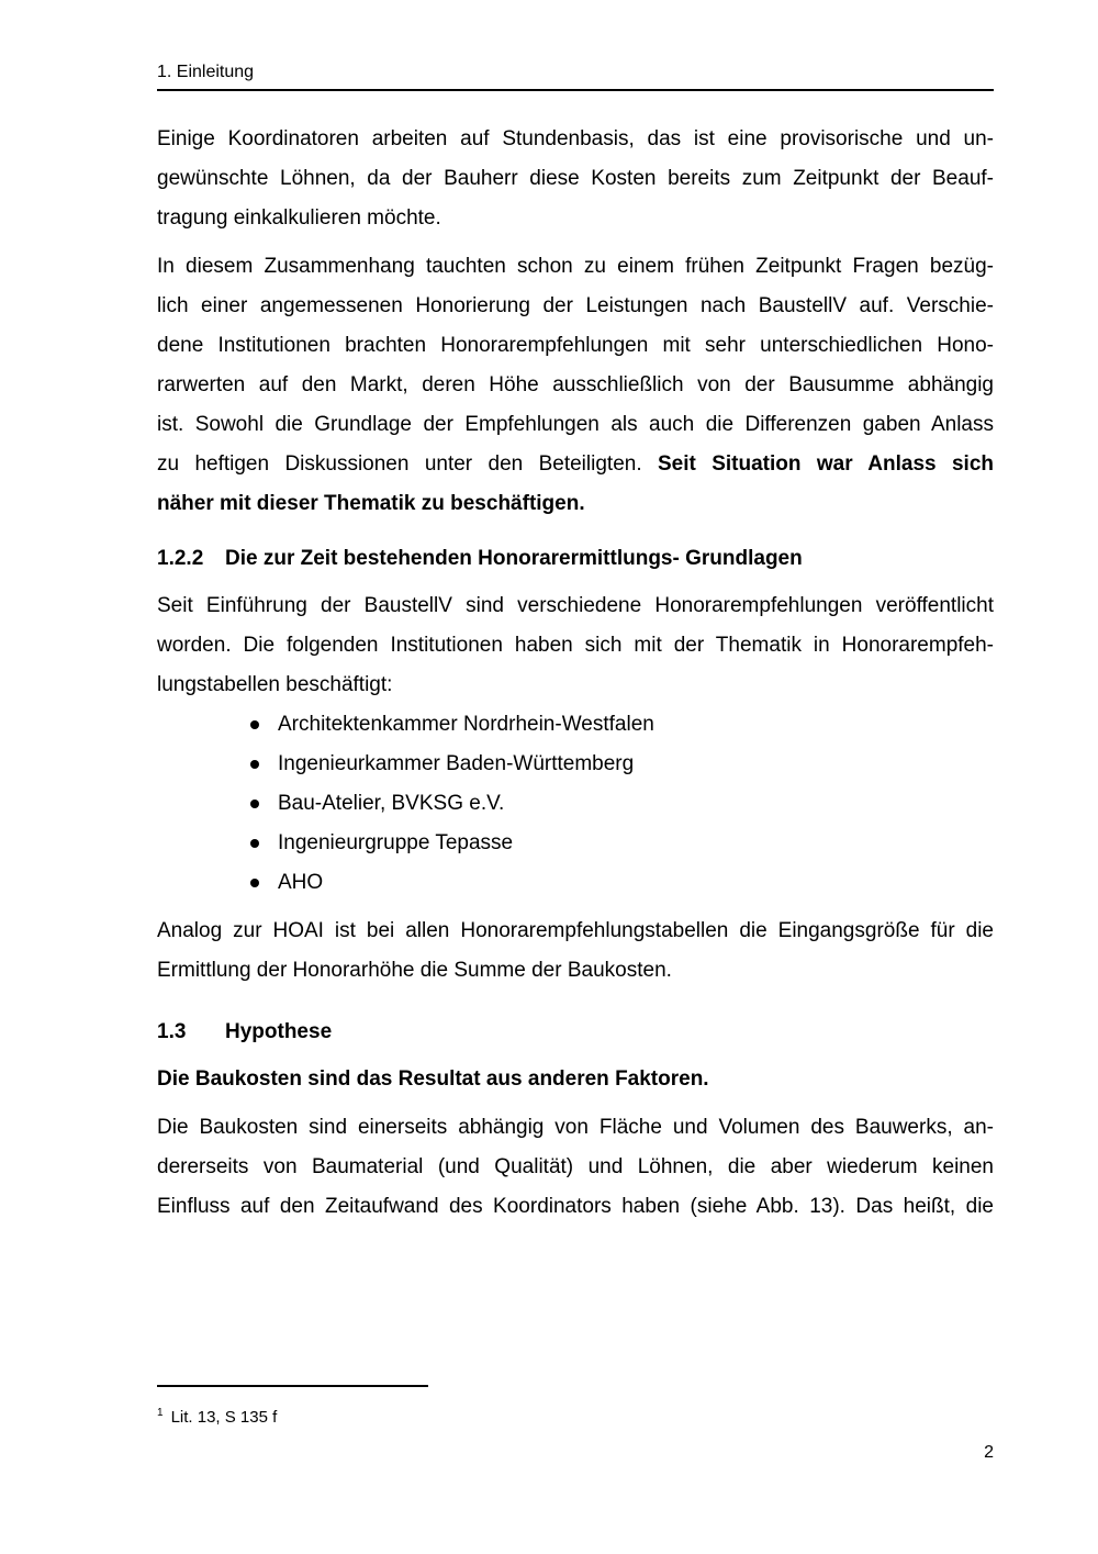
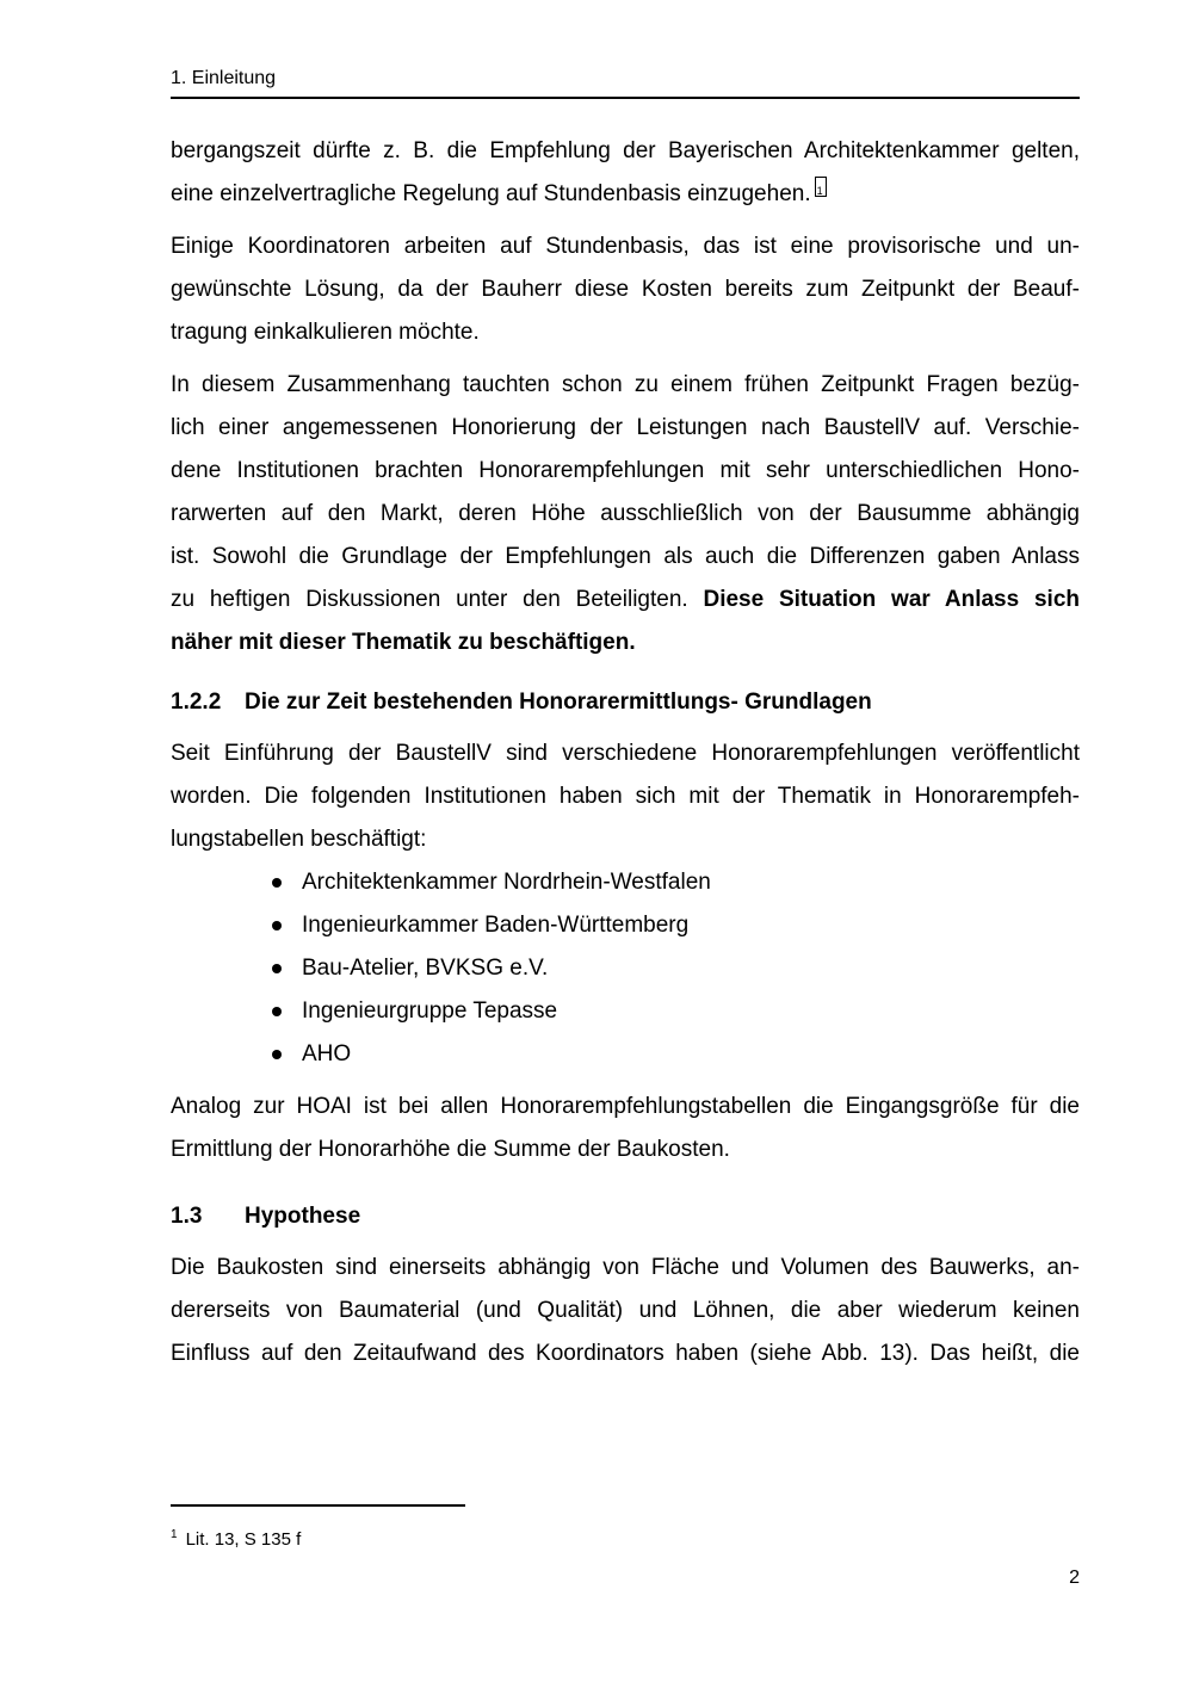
  1. Einleitung
+ bergangszeit dürfte z. B. die Empfehlung der Bayerischen Architektenkammer gelten,
+ eine einzelvertragliche Regelung auf Stundenbasis einzugehen.
+ 1
  Einige Koordinatoren arbeiten auf Stundenbasis, das ist eine provisorische und un-
- gewünschte Löhnen, da der Bauherr diese Kosten bereits zum Zeitpunkt der Beauf-
+ gewünschte Lösung, da der Bauherr diese Kosten bereits zum Zeitpunkt der Beauf-
  tragung einkalkulieren möchte.
  In diesem Zusammenhang tauchten schon zu einem frühen Zeitpunkt Fragen bezüg-
  lich einer angemessenen Honorierung der Leistungen nach BaustellV auf. Verschie-
  dene Institutionen brachten Honorarempfehlungen mit sehr unterschiedlichen Hono-
  rarwerten auf den Markt, deren Höhe ausschließlich von der Bausumme abhängig
  ist. Sowohl die Grundlage der Empfehlungen als auch die Differenzen gaben Anlass
- zu heftigen Diskussionen unter den Beteiligten. Seit Situation war Anlass sich
+ zu heftigen Diskussionen unter den Beteiligten. Diese Situation war Anlass sich
  näher mit dieser Thematik zu beschäftigen.
  1.2.2 Die zur Zeit bestehenden Honorarermittlungs- Grundlagen
  Seit Einführung der BaustellV sind verschiedene Honorarempfehlungen veröffentlicht
  worden. Die folgenden Institutionen haben sich mit der Thematik in Honorarempfeh-
  lungstabellen beschäftigt:
  Architektenkammer Nordrhein-Westfalen
  Ingenieurkammer Baden-Württemberg
  Bau-Atelier, BVKSG e.V.
  Ingenieurgruppe Tepasse
  AHO
  Analog zur HOAI ist bei allen Honorarempfehlungstabellen die Eingangsgröße für die
  Ermittlung der Honorarhöhe die Summe der Baukosten.
  1.3 Hypothese
- Die Baukosten sind das Resultat aus anderen Faktoren.
  Die Baukosten sind einerseits abhängig von Fläche und Volumen des Bauwerks, an-
  dererseits von Baumaterial (und Qualität) und Löhnen, die aber wiederum keinen
  Einfluss auf den Zeitaufwand des Koordinators haben (siehe Abb. 13). Das heißt, die
  1 Lit. 13, S 135 f
  2
